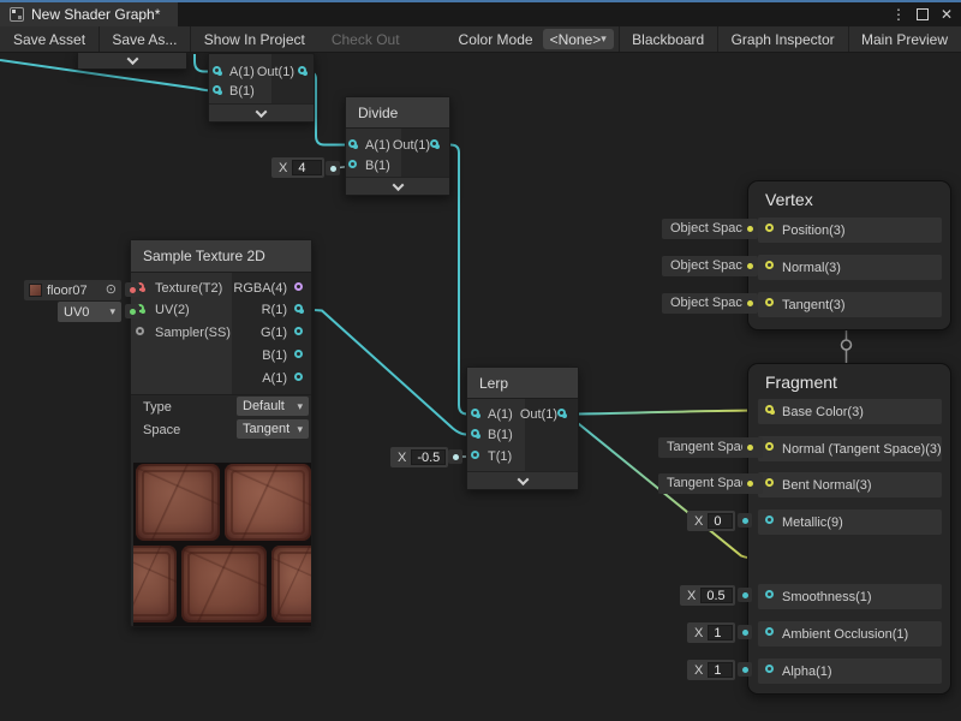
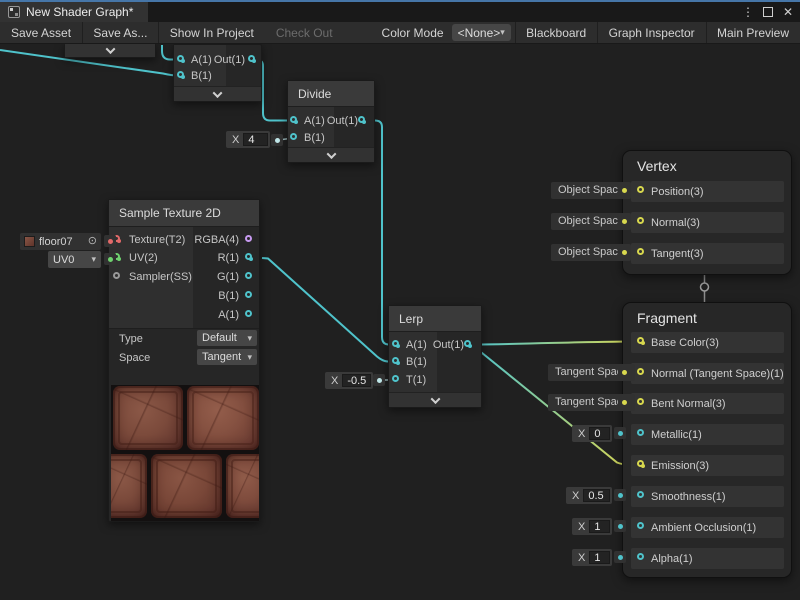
  New Shader Graph*
  ⋮
  ✕
  Save Asset
  Save As...
  Show In Project
  Check Out
  Color Mode
  <None>
  ▾
  Blackboard
  Graph Inspector
  Main Preview
  A(1)
  B(1)
  Out(1)
  Divide
  A(1)
  B(1)
  Out(1)
  X
  4
  Sample Texture 2D
  Texture(T2)
  UV(2)
  Sampler(SS)
  RGBA(4)
  R(1)
  G(1)
  B(1)
  A(1)
  Type
  Default
  ▾
  Space
  Tangent
  ▾
  floor07
  ⊙
  UV0
  ▾
  Lerp
  A(1)
  B(1)
  T(1)
  Out(1)
  X
  -0.5
  Vertex
  Position(3)
  Normal(3)
  Tangent(3)
  Object Spac
  Object Spac
  Object Spac
  Fragment
  Base Color(3)
- Normal (Tangent Space)(3)
+ Normal (Tangent Space)(1)
  Bent Normal(3)
- Metallic(9)
+ Metallic(1)
+ Emission(3)
  Smoothness(1)
  Ambient Occlusion(1)
  Alpha(1)
  Tangent Spa
  Tangent Spa
  X
  0
  X
  0.5
  X
  1
  X
  1
